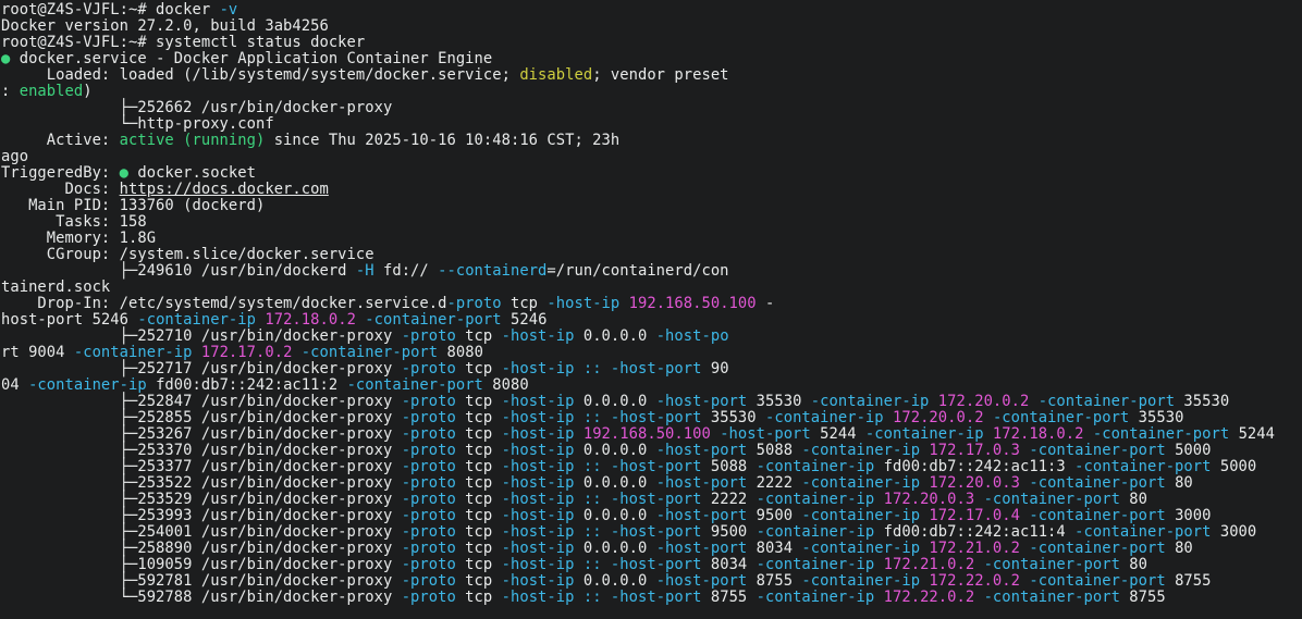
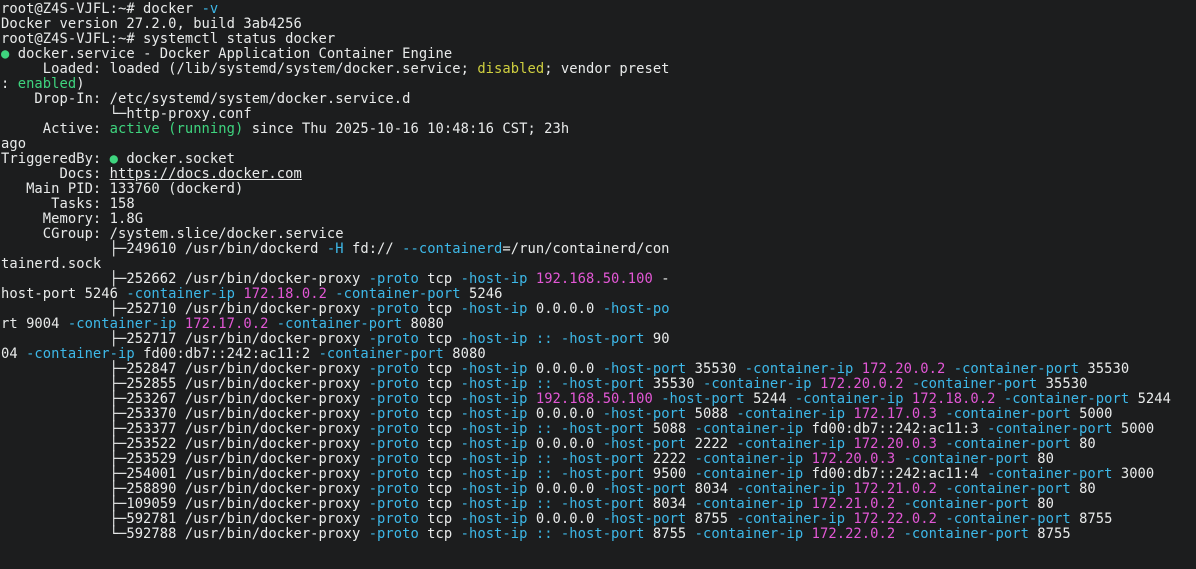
  root@Z4S-VJFL:~# docker -v
  Docker version 27.2.0, build 3ab4256
  root@Z4S-VJFL:~# systemctl status docker
  ● docker.service - Docker Application Container Engine
  Loaded: loaded (/lib/systemd/system/docker.service; disabled; vendor preset
  : enabled)
- ├─252662 /usr/bin/docker-proxy
+ Drop-In: /etc/systemd/system/docker.service.d
  └─http-proxy.conf
  Active: active (running) since Thu 2025-10-16 10:48:16 CST; 23h
  ago
  TriggeredBy: ● docker.socket
  Docs: https://docs.docker.com
  Main PID: 133760 (dockerd)
  Tasks: 158
  Memory: 1.8G
  CGroup: /system.slice/docker.service
  ├─249610 /usr/bin/dockerd -H fd:// --containerd=/run/containerd/con
  tainerd.sock
- Drop-In: /etc/systemd/system/docker.service.d-proto tcp -host-ip 192.168.50.100 -
+ ├─252662 /usr/bin/docker-proxy -proto tcp -host-ip 192.168.50.100 -
  host-port 5246 -container-ip 172.18.0.2 -container-port 5246
  ├─252710 /usr/bin/docker-proxy -proto tcp -host-ip 0.0.0.0 -host-po
  rt 9004 -container-ip 172.17.0.2 -container-port 8080
  ├─252717 /usr/bin/docker-proxy -proto tcp -host-ip :: -host-port 90
  04 -container-ip fd00:db7::242:ac11:2 -container-port 8080
  ├─252847 /usr/bin/docker-proxy -proto tcp -host-ip 0.0.0.0 -host-port 35530 -container-ip 172.20.0.2 -container-port 35530
  ├─252855 /usr/bin/docker-proxy -proto tcp -host-ip :: -host-port 35530 -container-ip 172.20.0.2 -container-port 35530
  ├─253267 /usr/bin/docker-proxy -proto tcp -host-ip 192.168.50.100 -host-port 5244 -container-ip 172.18.0.2 -container-port 5244
  ├─253370 /usr/bin/docker-proxy -proto tcp -host-ip 0.0.0.0 -host-port 5088 -container-ip 172.17.0.3 -container-port 5000
  ├─253377 /usr/bin/docker-proxy -proto tcp -host-ip :: -host-port 5088 -container-ip fd00:db7::242:ac11:3 -container-port 5000
  ├─253522 /usr/bin/docker-proxy -proto tcp -host-ip 0.0.0.0 -host-port 2222 -container-ip 172.20.0.3 -container-port 80
  ├─253529 /usr/bin/docker-proxy -proto tcp -host-ip :: -host-port 2222 -container-ip 172.20.0.3 -container-port 80
- ├─253993 /usr/bin/docker-proxy -proto tcp -host-ip 0.0.0.0 -host-port 9500 -container-ip 172.17.0.4 -container-port 3000
  ├─254001 /usr/bin/docker-proxy -proto tcp -host-ip :: -host-port 9500 -container-ip fd00:db7::242:ac11:4 -container-port 3000
  ├─258890 /usr/bin/docker-proxy -proto tcp -host-ip 0.0.0.0 -host-port 8034 -container-ip 172.21.0.2 -container-port 80
  ├─109059 /usr/bin/docker-proxy -proto tcp -host-ip :: -host-port 8034 -container-ip 172.21.0.2 -container-port 80
  ├─592781 /usr/bin/docker-proxy -proto tcp -host-ip 0.0.0.0 -host-port 8755 -container-ip 172.22.0.2 -container-port 8755
  └─592788 /usr/bin/docker-proxy -proto tcp -host-ip :: -host-port 8755 -container-ip 172.22.0.2 -container-port 8755
